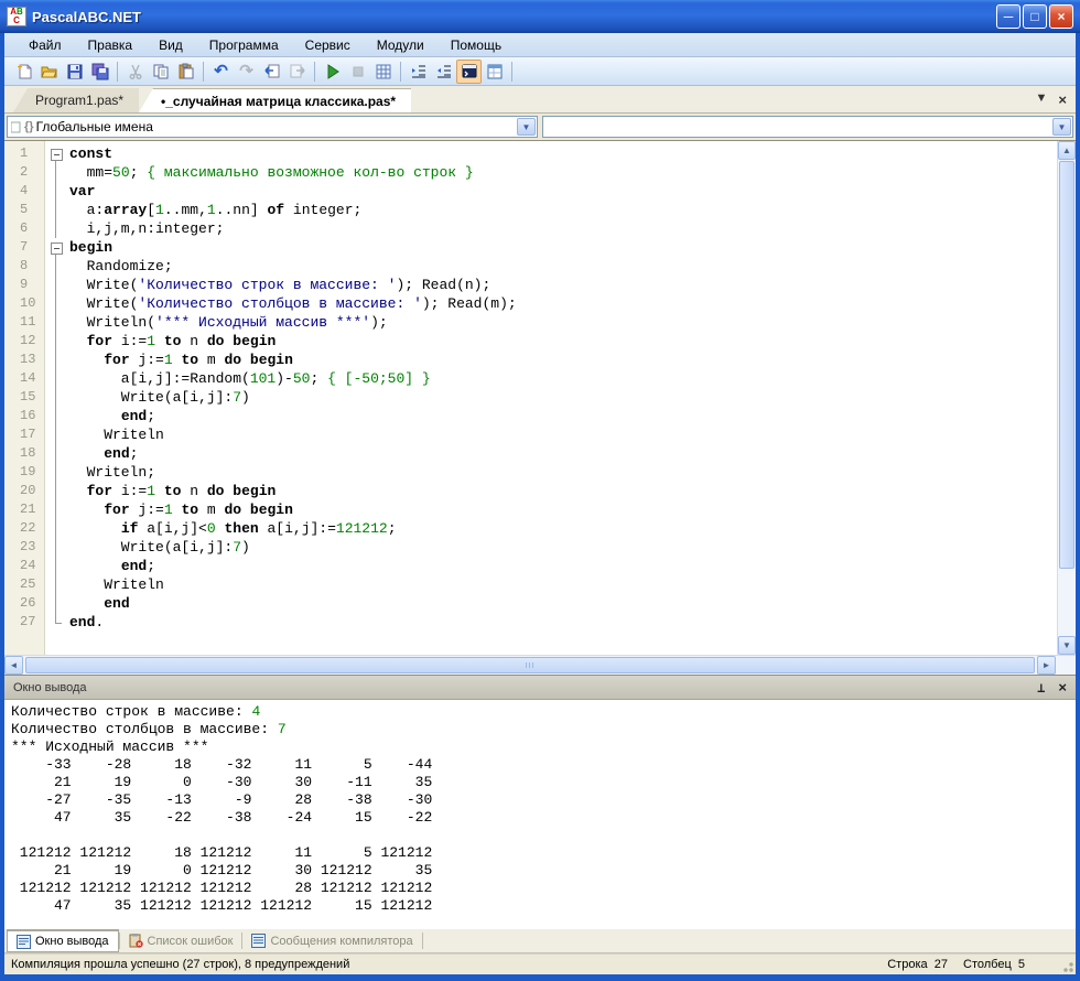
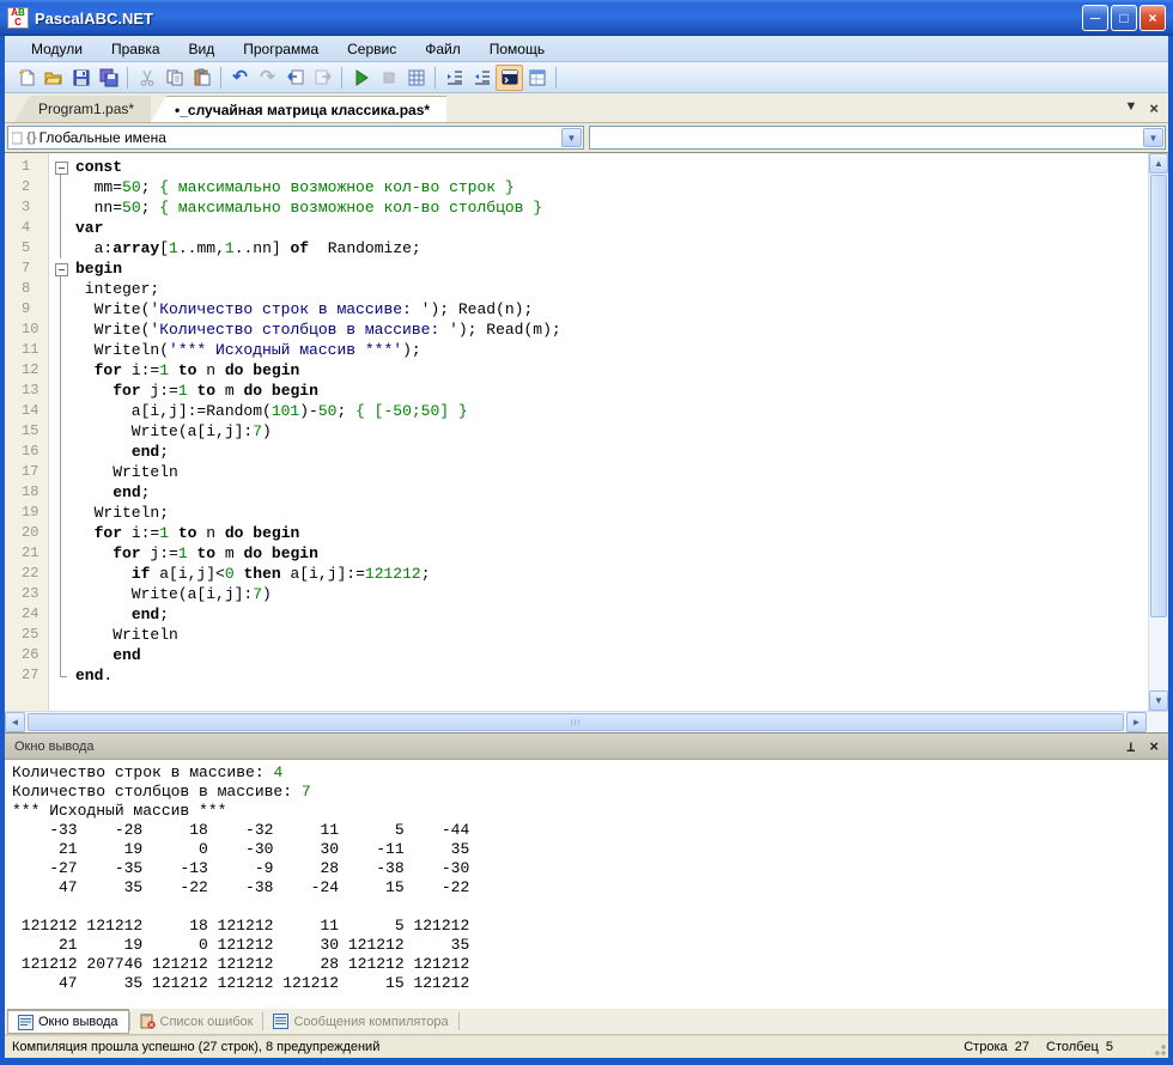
  АВ
  С
  PascalABC.NET
  ─
  □
  ×
- Файл
+ Модули
  Правка
  Вид
  Программа
  Сервис
- Модули
+ Файл
  Помощь
  ↶
  ↷
  Program1.pas*
  •_случайная матрица классика.pas*
  ▼
  ×
  {}
  Глобальные имена
  ▼
  ▼
  1
  const
  2
  mm=50; { максимально возможное кол-во строк }
+ 3
+ nn=50; { максимально возможное кол-во столбцов }
  4
  var
  5
- a:array[1..mm,1..nn] of integer;
+ a:array[1..mm,1..nn] of Randomize;
- 6
- i,j,m,n:integer;
  7
  begin
  8
- Randomize;
+ integer;
  9
  Write('Количество строк в массиве: '); Read(n);
  10
  Write('Количество столбцов в массиве: '); Read(m);
  11
  Writeln('*** Исходный массив ***');
  12
  for i:=1 to n do begin
  13
  for j:=1 to m do begin
  14
  a[i,j]:=Random(101)-50; { [-50;50] }
  15
  Write(a[i,j]:7)
  16
  end;
  17
  Writeln
  18
  end;
  19
  Writeln;
  20
  for i:=1 to n do begin
  21
  for j:=1 to m do begin
  22
  if a[i,j]<0 then a[i,j]:=121212;
  23
  Write(a[i,j]:7)
  24
  end;
  25
  Writeln
  26
  end
  27
  end.
  ▲
  ▼
  ◄
  ►
  Окно вывода
  ⊥
  ×
  Количество строк в массиве: 4
  Количество столбцов в массиве: 7
  *** Исходный массив ***
  -33 -28 18 -32 11 5 -44
  21 19 0 -30 30 -11 35
  -27 -35 -13 -9 28 -38 -30
  47 35 -22 -38 -24 15 -22
  121212 121212 18 121212 11 5 121212
  21 19 0 121212 30 121212 35
- 121212 121212 121212 121212 28 121212 121212
+ 121212 207746 121212 121212 28 121212 121212
  47 35 121212 121212 121212 15 121212
  Окно вывода
  Список ошибок
  Сообщения компилятора
  Компиляция прошла успешно (27 строк), 8 предупреждений
  Строка 27
  Столбец 5
